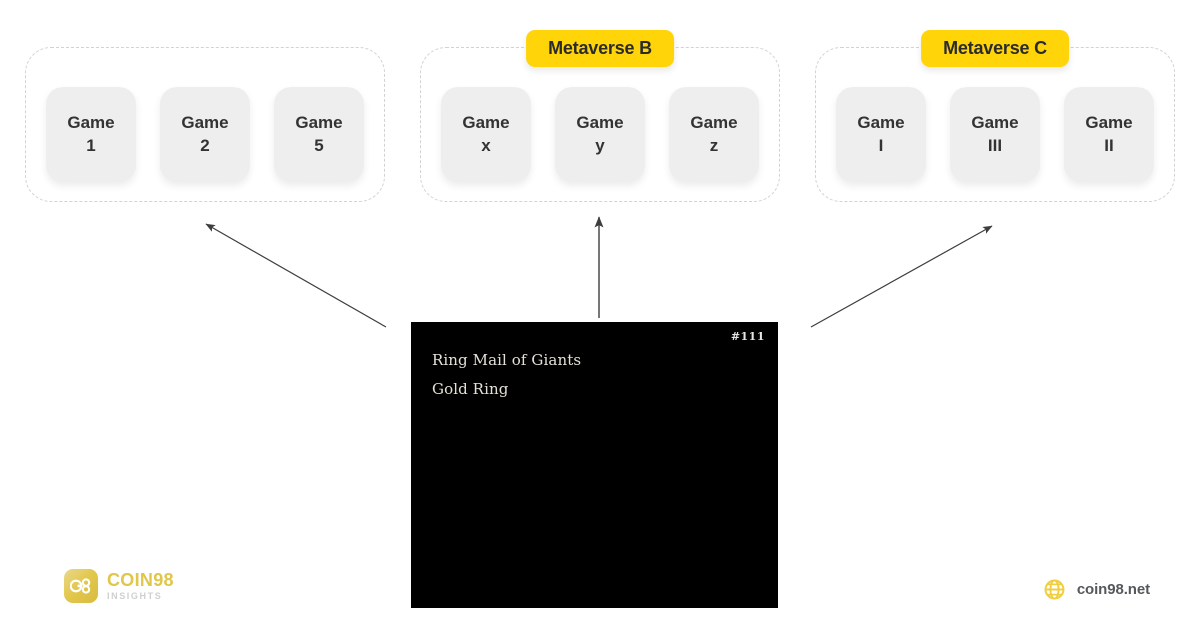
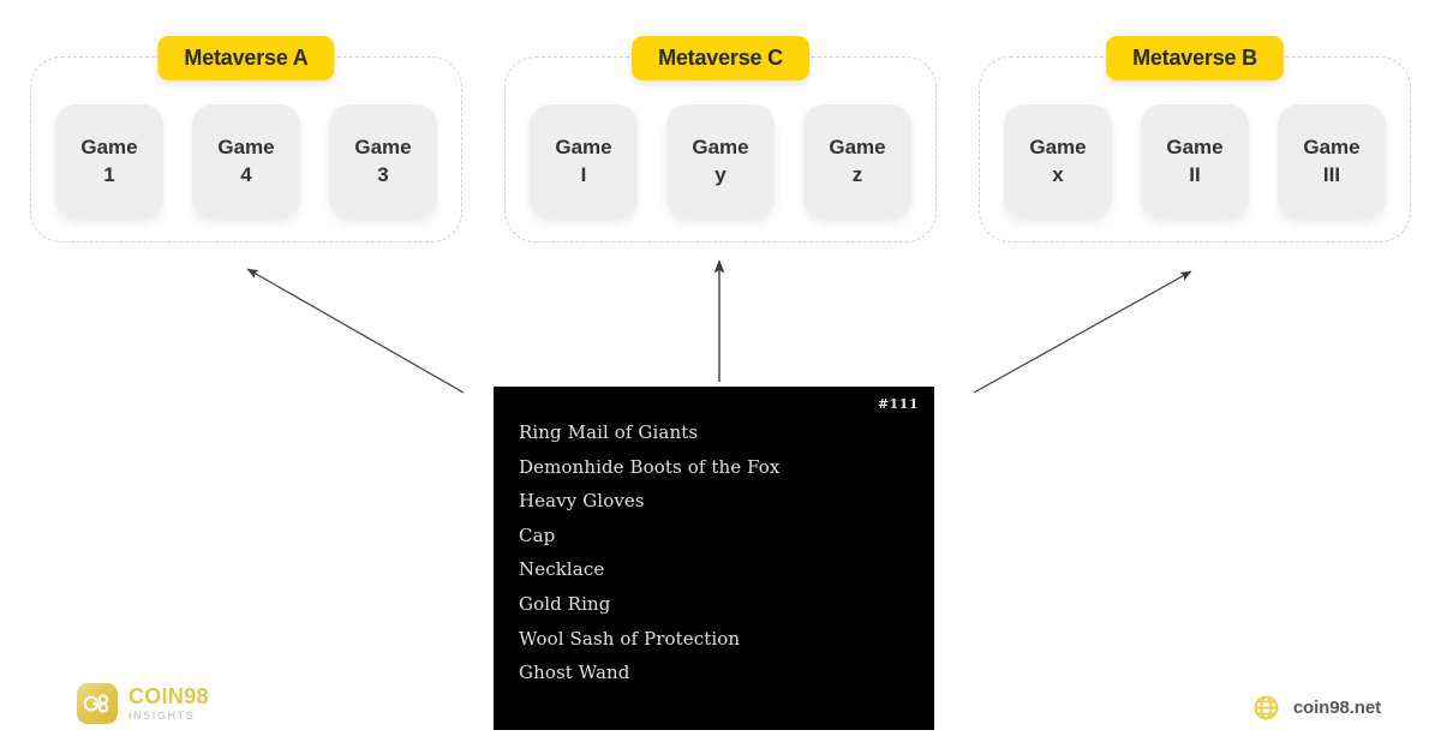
+ Metaverse A
  Game
  1
  Game
- 2
+ 4
  Game
- 5
+ 3
- Metaverse B
+ Metaverse C
  Game
- x
+ I
  Game
  y
  Game
  z
- Metaverse C
+ Metaverse B
  Game
- I
+ x
  Game
- III
+ II
  Game
- II
+ III
  #111
  Ring Mail of Giants
+ Demonhide Boots of the Fox
+ Heavy Gloves
+ Cap
+ Necklace
  Gold Ring
+ Wool Sash of Protection
+ Ghost Wand
  COIN98
  INSIGHTS
  coin98.net
